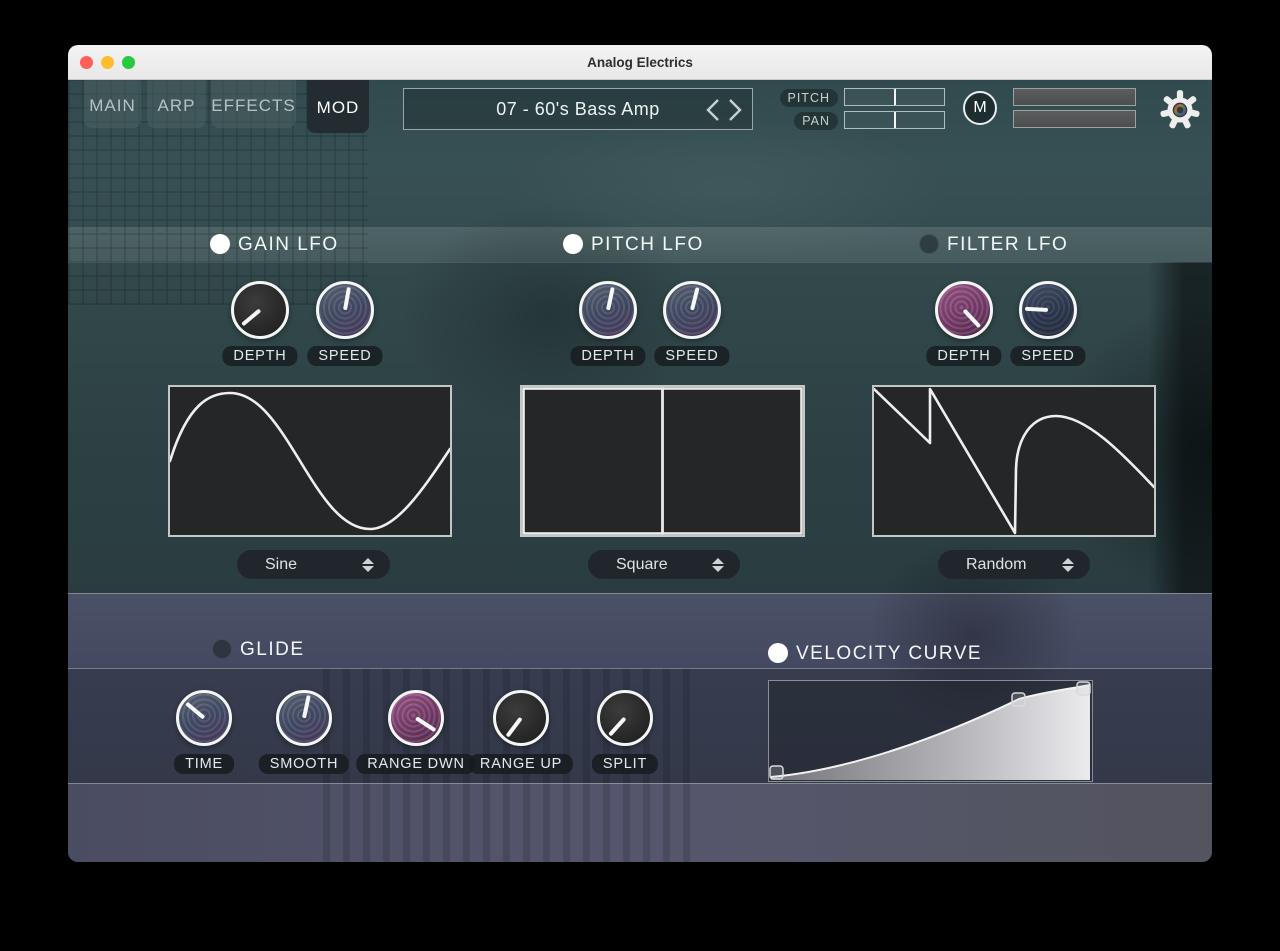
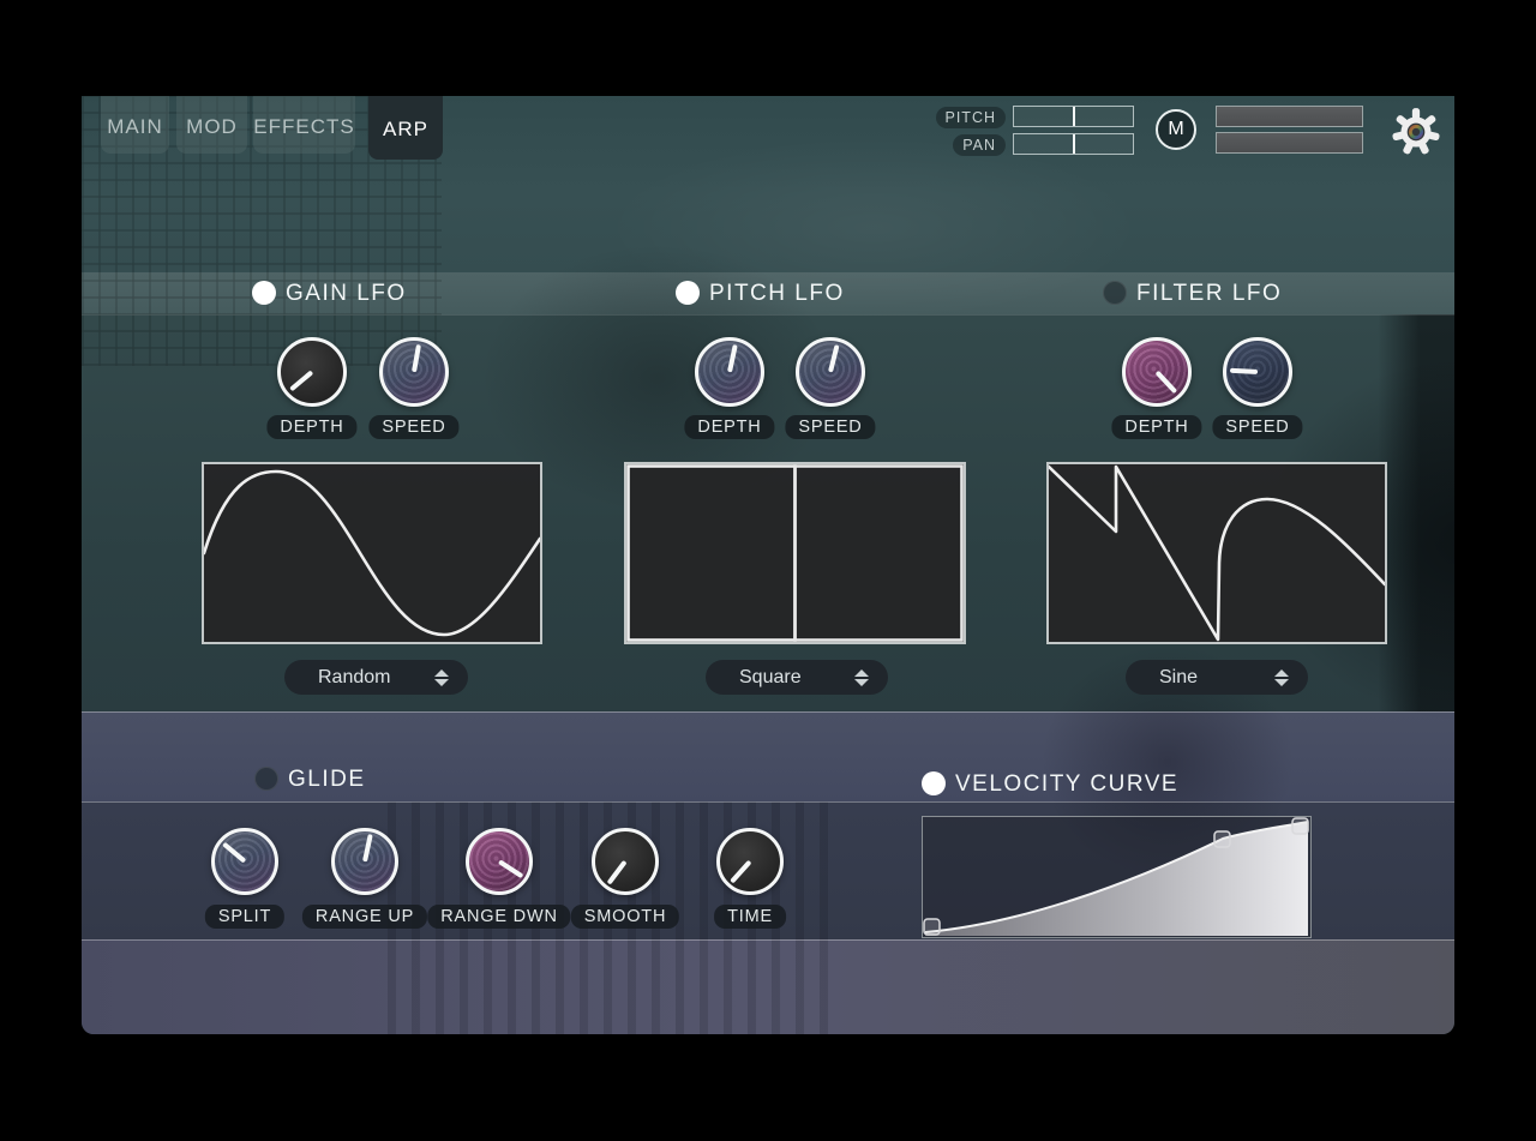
- Analog Electrics
  MAIN
- ARP
+ MOD
  EFFECTS
- MOD
+ ARP
- 07 - 60's Bass Amp
  PITCH
  PAN
  M
  GAIN LFO
  PITCH LFO
  FILTER LFO
  DEPTH
  SPEED
  DEPTH
  SPEED
  DEPTH
  SPEED
- Sine
+ Random
  Square
- Random
+ Sine
  GLIDE
  VELOCITY CURVE
- TIME
+ SPLIT
- SMOOTH
+ RANGE UP
  RANGE DWN
- RANGE UP
+ SMOOTH
- SPLIT
+ TIME
